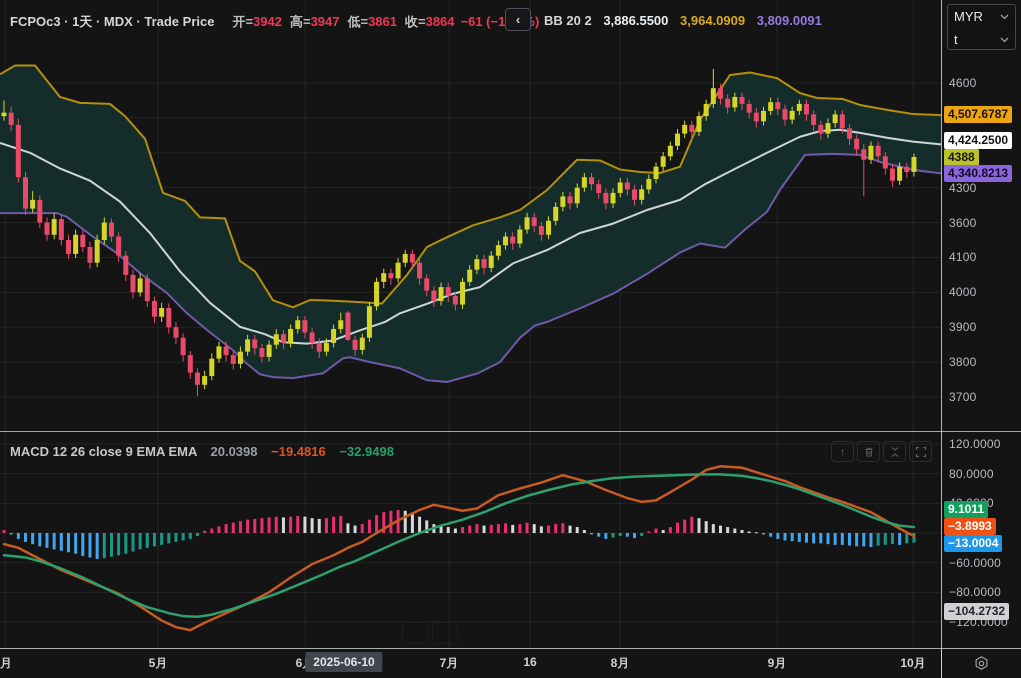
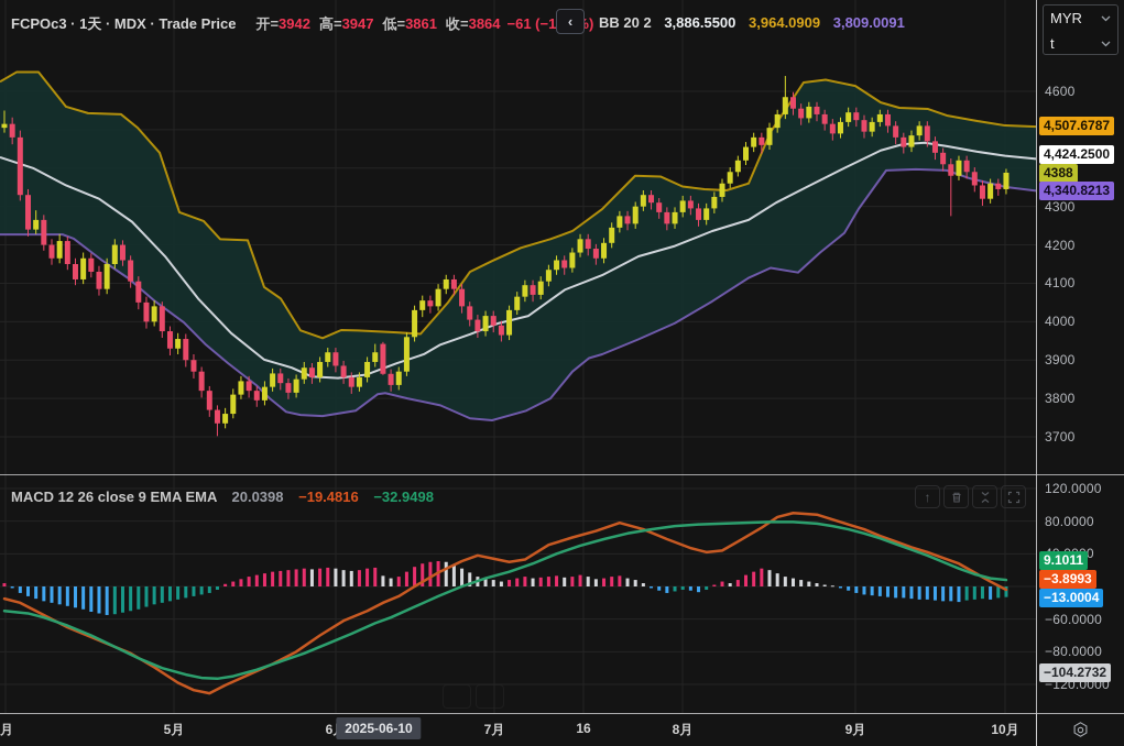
  FCPOc3 · 1天 · MDX · Trade Price 开=3942 高=3947 低=3861 收=3864 −61 (−1)
  ‹
  BB 20 2 3,886.5500 3,964.0909 3,809.0091
  MACD 12 26 close 9 EMA EMA 20.0398 −19.4816 −32.9498
  ↑
  4600
  4300
- 3600
+ 4200
  4100
  4000
  3900
  3800
  3700
  120.0000
  80.0000
  −60.0000
  −80.0000
  −120.0000
  4,507.6787
  4,424.2500
  4388
  4,340.8213
  9.1011
  −3.8993
  −13.0004
  −104.2732
  月
  5月
  7月
  16
  8月
  9月
  10月
  2025-06-10
  MYR
  t
